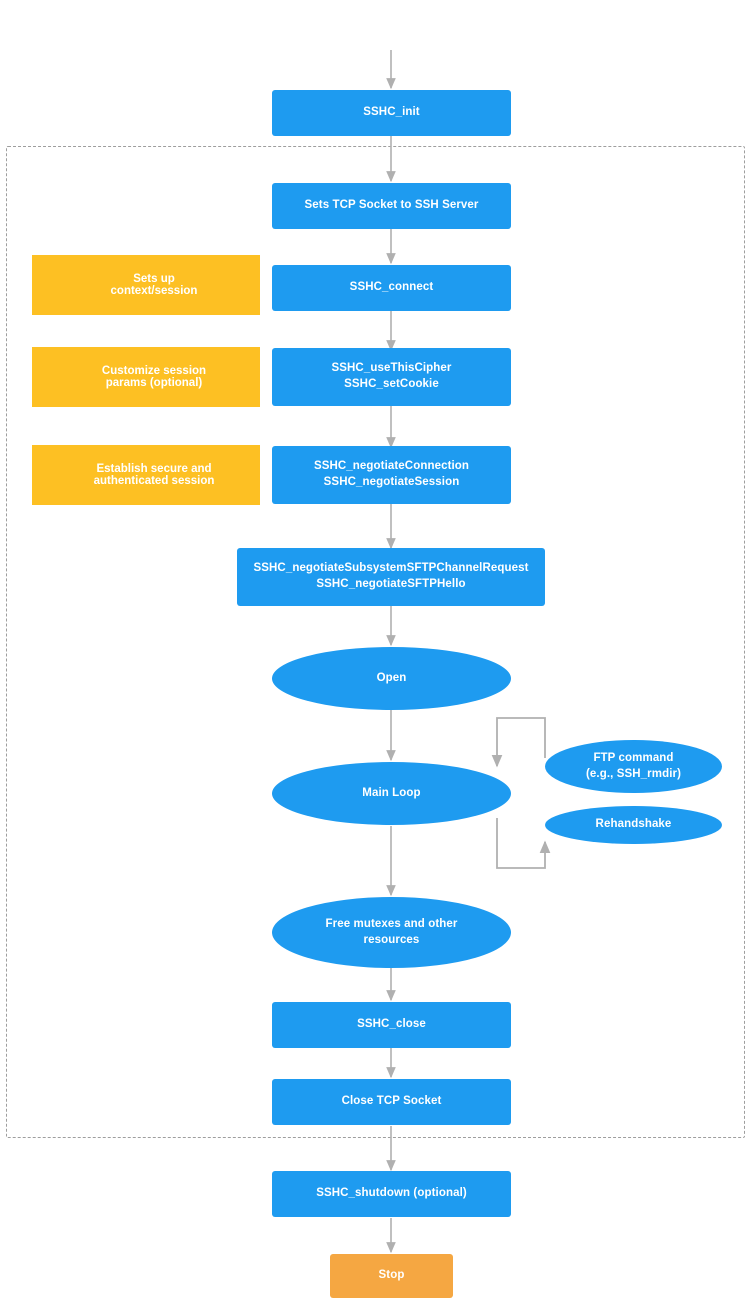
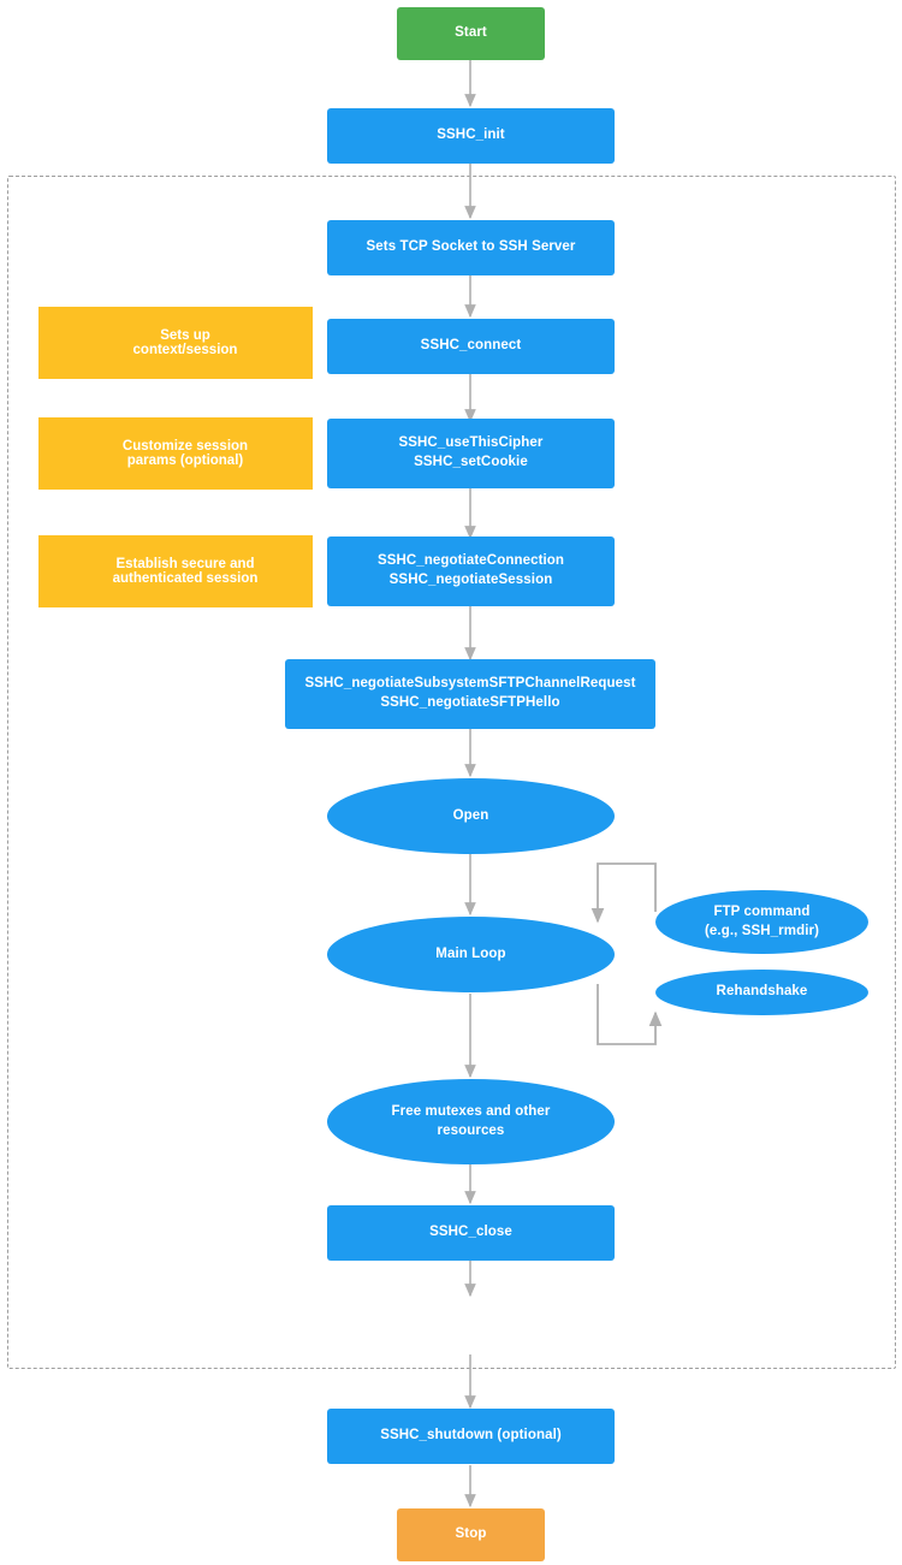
+ Start
  SSHC_init
  Sets TCP Socket to SSH Server
  SSHC_connect
  SSHC_useThisCipher
  SSHC_setCookie
  SSHC_negotiateConnection
  SSHC_negotiateSession
  SSHC_negotiateSubsystemSFTPChannelRequest
  SSHC_negotiateSFTPHello
  Open
  Main Loop
  FTP command
  (e.g., SSH_rmdir)
  Rehandshake
  Free mutexes and other
  resources
  SSHC_close
- Close TCP Socket
  SSHC_shutdown (optional)
  Stop
  Sets up
  context/session
  Customize session
  params (optional)
  Establish secure and
  authenticated session
